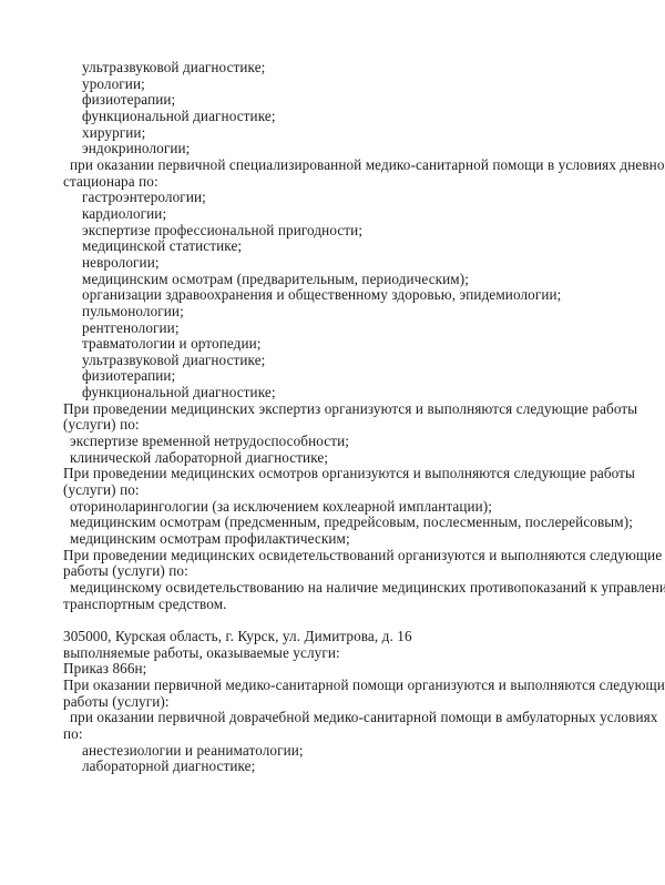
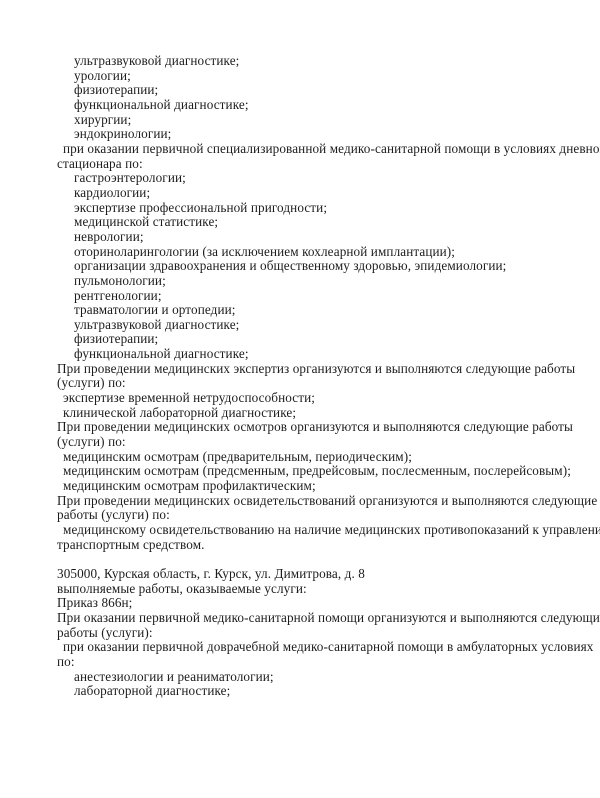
  ультразвуковой диагностике;
  урологии;
  физиотерапии;
  функциональной диагностике;
  хирургии;
  эндокринологии;
  при оказании первичной специализированной медико-санитарной помощи в условиях дневно
  стационара по:
  гастроэнтерологии;
  кардиологии;
  экспертизе профессиональной пригодности;
  медицинской статистике;
  неврологии;
- медицинским осмотрам (предварительным, периодическим);
+ оториноларингологии (за исключением кохлеарной имплантации);
  организации здравоохранения и общественному здоровью, эпидемиологии;
  пульмонологии;
  рентгенологии;
  травматологии и ортопедии;
  ультразвуковой диагностике;
  физиотерапии;
  функциональной диагностике;
  При проведении медицинских экспертиз организуются и выполняются следующие работы
  (услуги) по:
  экспертизе временной нетрудоспособности;
  клинической лабораторной диагностике;
  При проведении медицинских осмотров организуются и выполняются следующие работы
  (услуги) по:
- оториноларингологии (за исключением кохлеарной имплантации);
+ медицинским осмотрам (предварительным, периодическим);
  медицинским осмотрам (предсменным, предрейсовым, послесменным, послерейсовым);
  медицинским осмотрам профилактическим;
  При проведении медицинских освидетельствований организуются и выполняются следующие
  работы (услуги) по:
  медицинскому освидетельствованию на наличие медицинских противопоказаний к управлени
  транспортным средством.
- 305000, Курская область, г. Курск, ул. Димитрова, д. 16
+ 305000, Курская область, г. Курск, ул. Димитрова, д. 8
  выполняемые работы, оказываемые услуги:
  Приказ 866н;
  При оказании первичной медико-санитарной помощи организуются и выполняются следующи
  работы (услуги):
  при оказании первичной доврачебной медико-санитарной помощи в амбулаторных условиях
  по:
  анестезиологии и реаниматологии;
  лабораторной диагностике;
